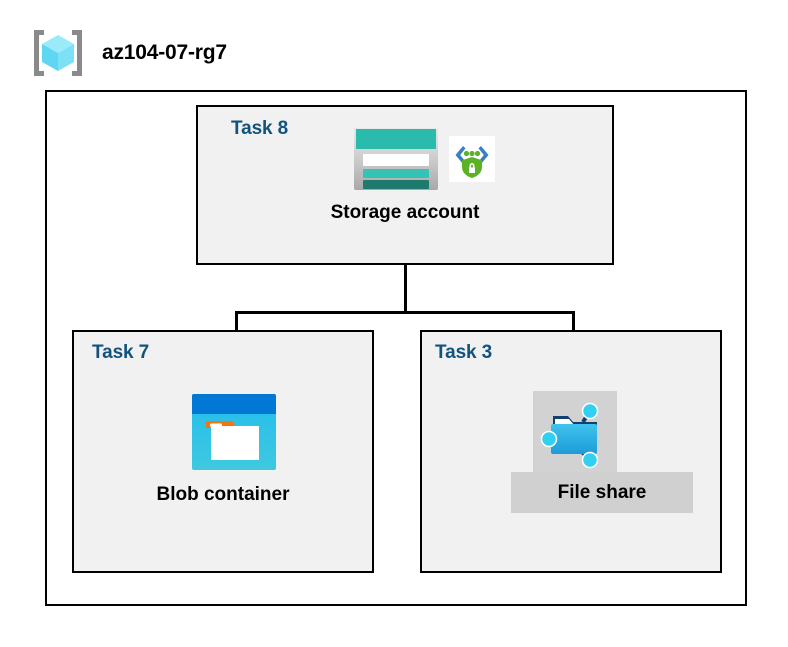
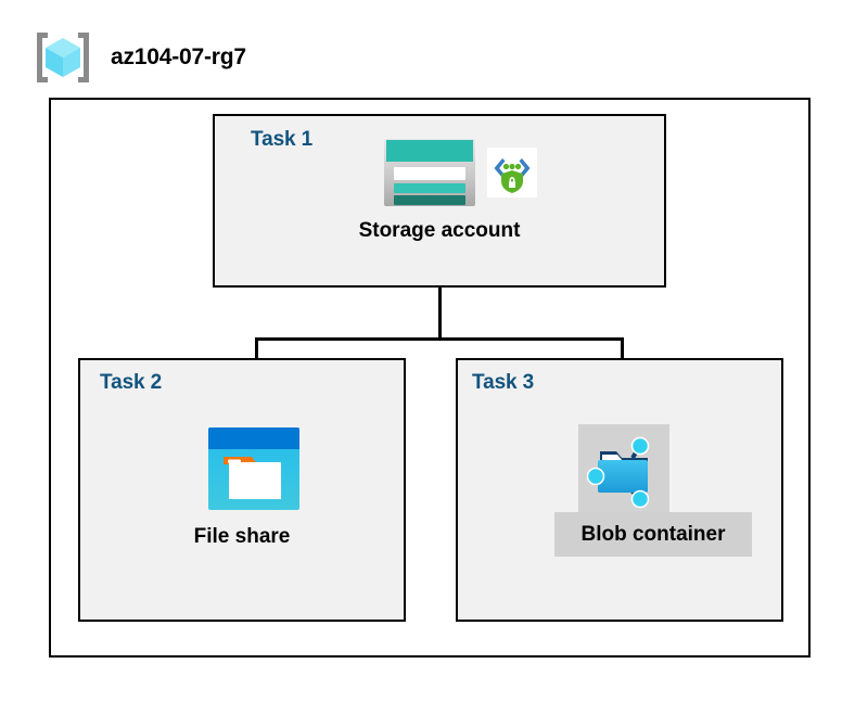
  az104-07-rg7
- Task 8
+ Task 1
  Storage account
- Task 7
+ Task 2
- Blob container
+ File share
  Task 3
- File share
+ Blob container
